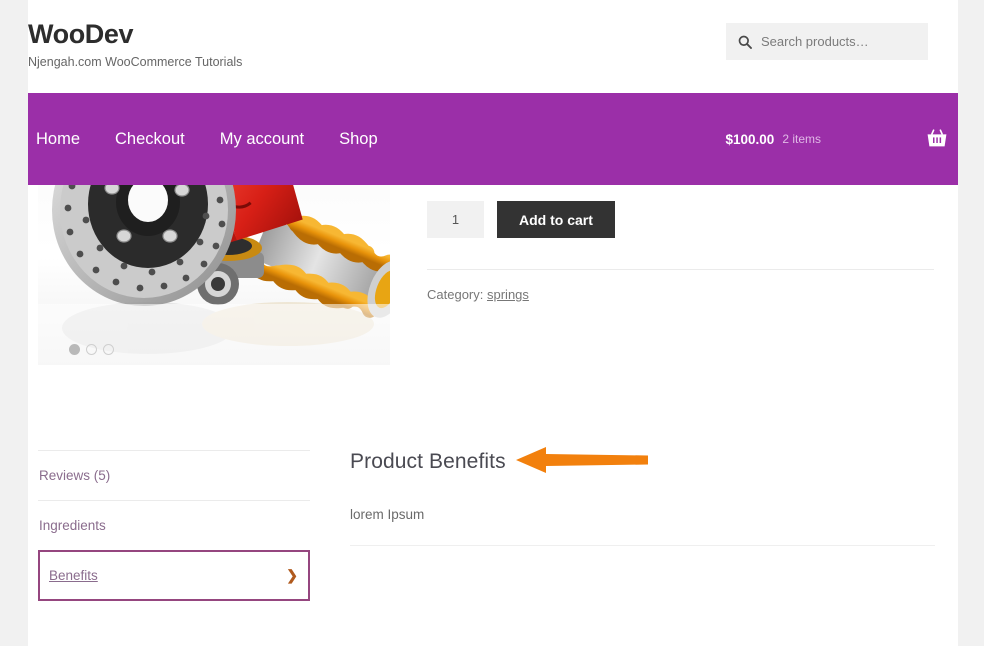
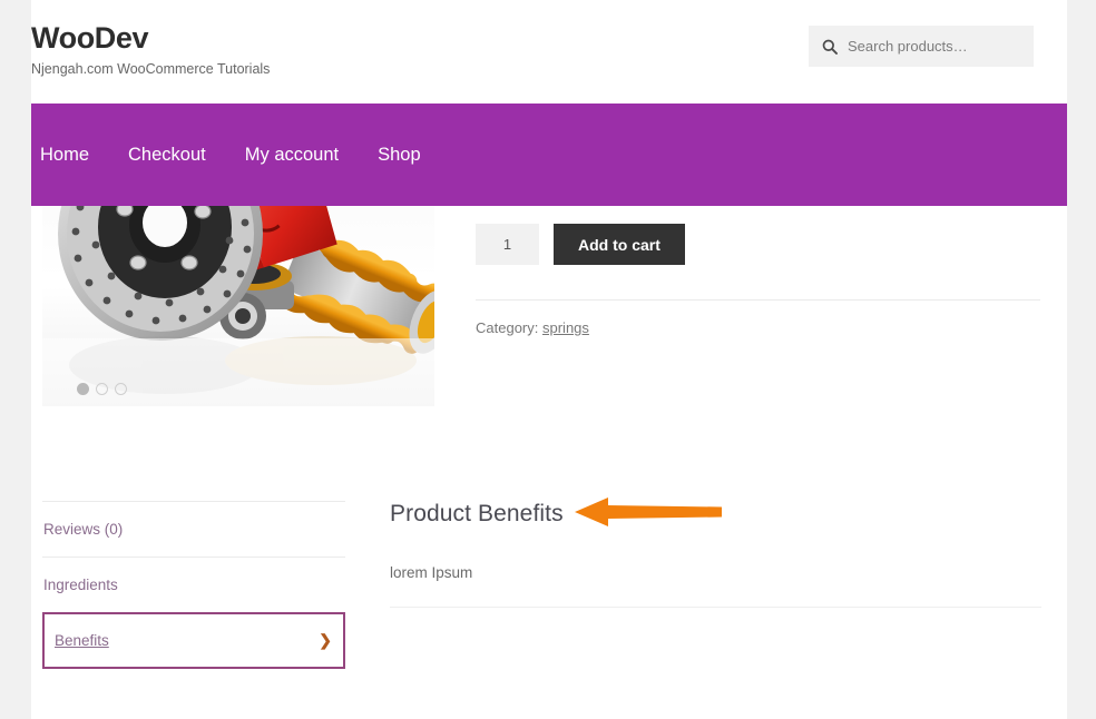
  WooDev
  Njengah.com WooCommerce Tutorials
  Search products…
  Home
  Checkout
  My account
  Shop
- $100.00
- 2 items
  1
  Add to cart
  Category: springs
- Reviews (5)
+ Reviews (0)
  Ingredients
  Benefits
  ❯
  Product Benefits
  lorem Ipsum
